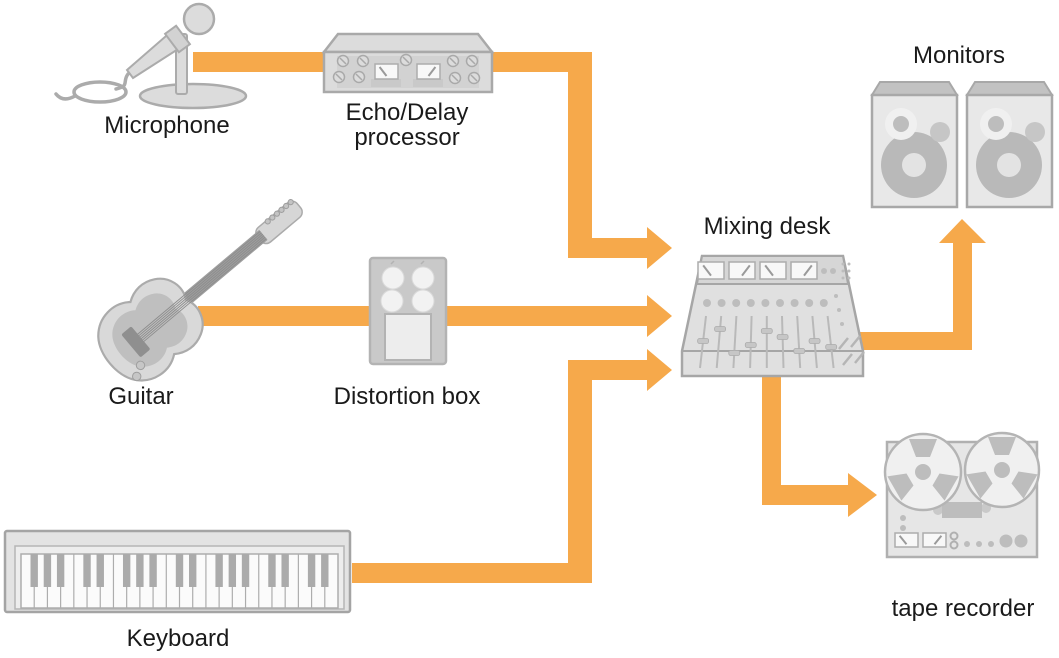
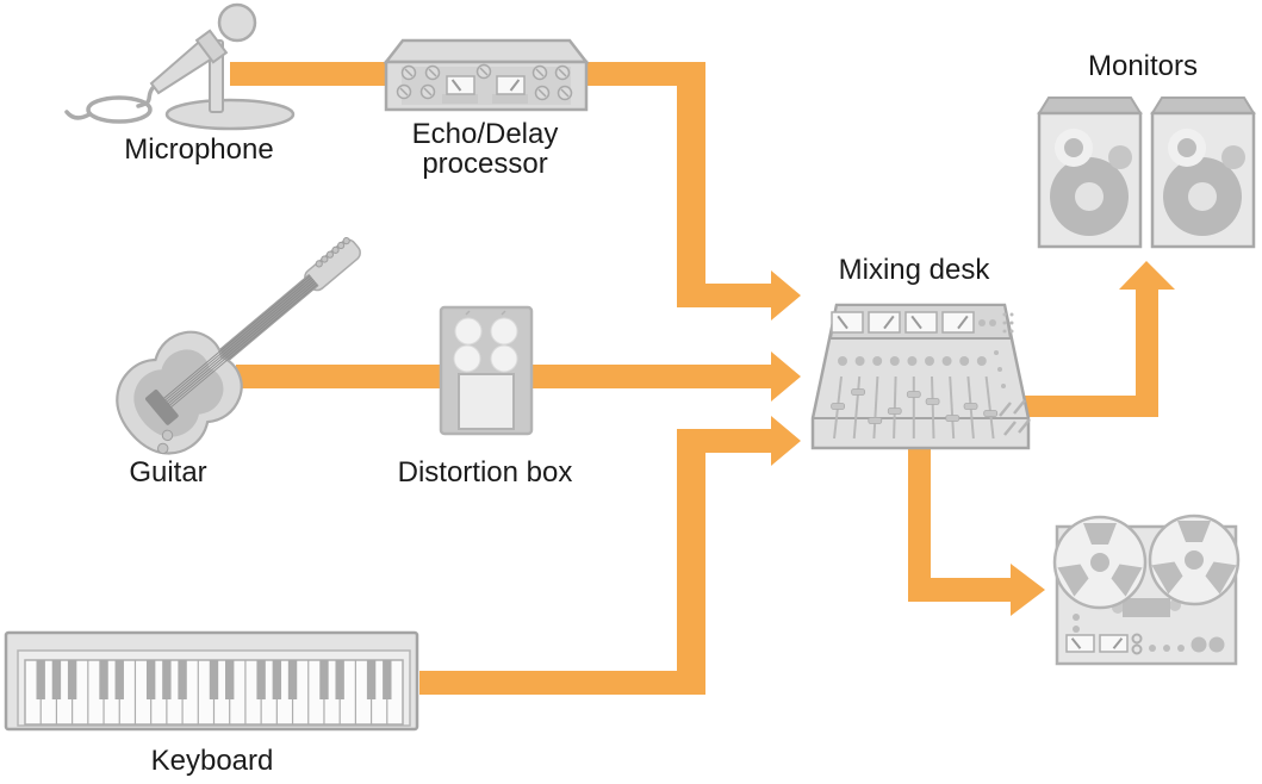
  Microphone
  Echo/Delay
  processor
  Guitar
  Distortion box
  Keyboard
  Mixing desk
  Monitors
- tape recorder
